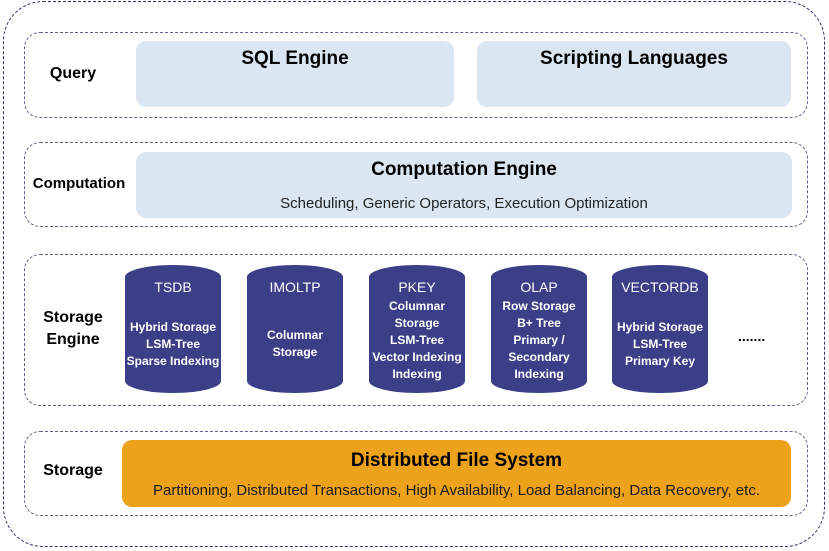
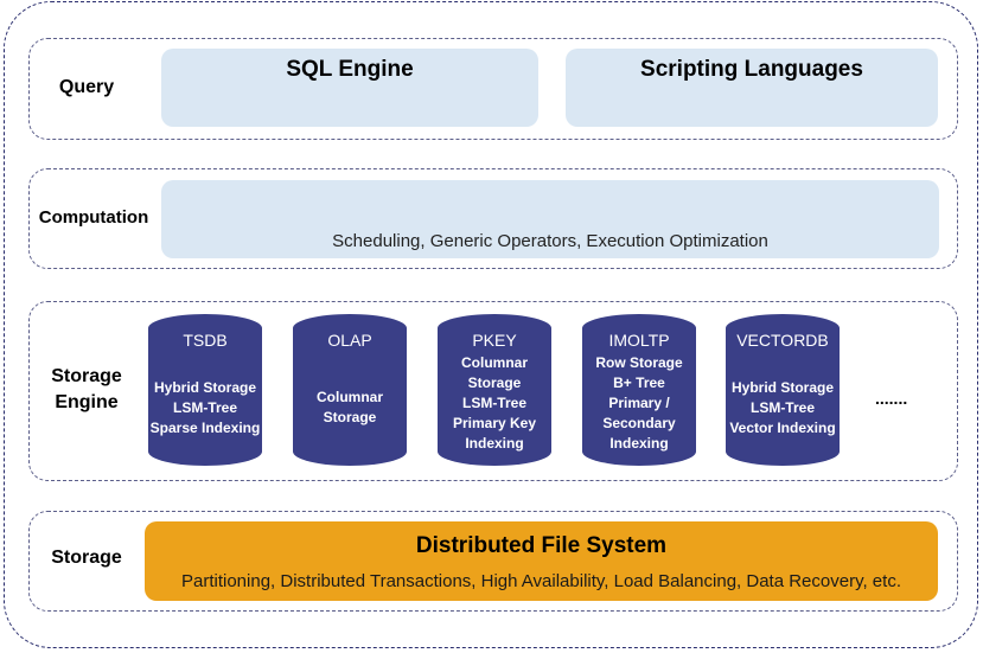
  Query
  SQL Engine
  Scripting Languages
  Computation
- Computation Engine
  Scheduling, Generic Operators, Execution Optimization
  Storage
  Engine
  TSDB
  Hybrid Storage
  LSM-Tree
  Sparse Indexing
- IMOLTP
+ OLAP
  Columnar
  Storage
  PKEY
  Columnar
  Storage
  LSM-Tree
- Vector Indexing
+ Primary Key
  Indexing
- OLAP
+ IMOLTP
  Row Storage
  B+ Tree
  Primary /
  Secondary
  Indexing
  VECTORDB
  Hybrid Storage
  LSM-Tree
- Primary Key
+ Vector Indexing
  .......
  Storage
  Distributed File System
  Partitioning, Distributed Transactions, High Availability, Load Balancing, Data Recovery, etc.
